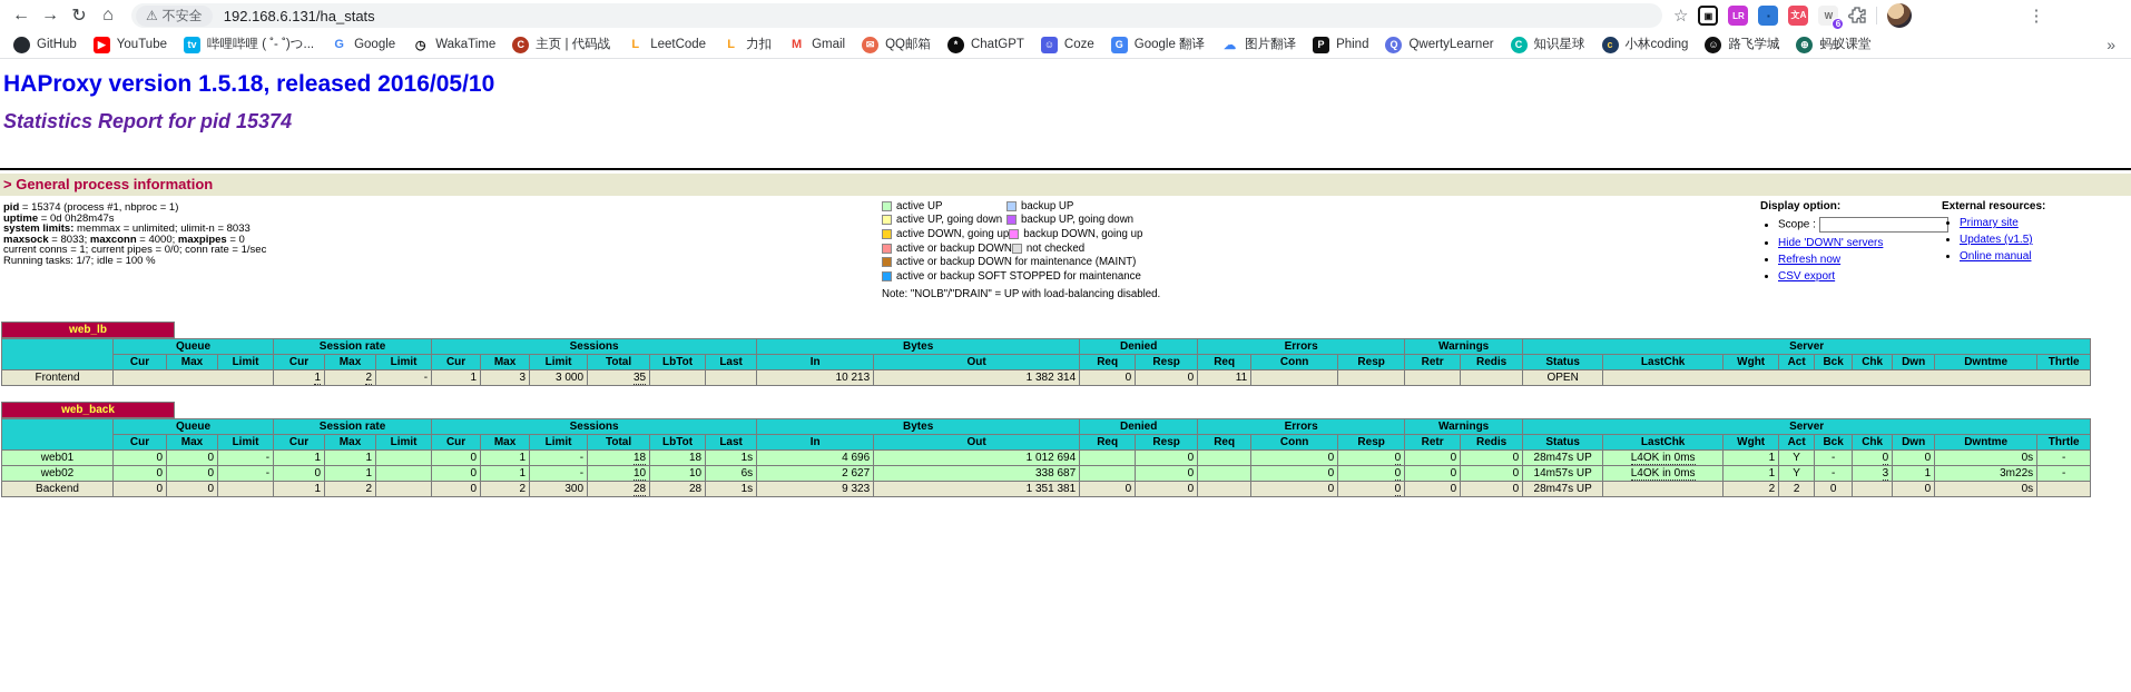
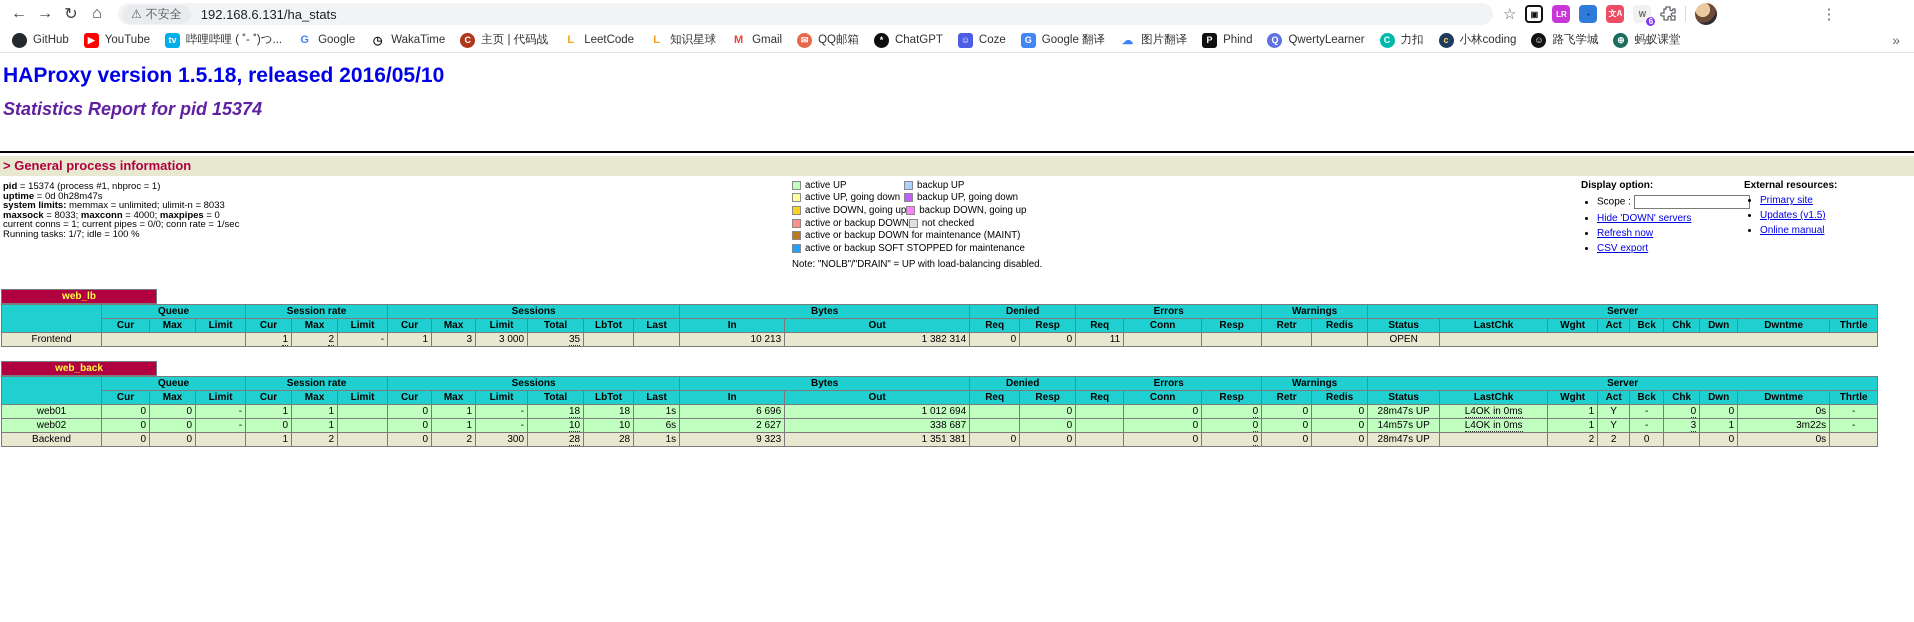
  ←
  →
  ↻
  ⌂
  ⚠
  不安全
  192.168.6.131/ha_stats
  ☆
  ▣
  LR
  ▪
  文A
  W
  6
  ⋮
  GitHub
  ▶
  YouTube
  tv
  哔哩哔哩 ( ˚- ˚)つ...
  G
  Google
  ◷
  WakaTime
  C
  主页 | 代码战
  L
  LeetCode
  L
- 力扣
+ 知识星球
  M
  Gmail
  ✉
  QQ邮箱
  *
  ChatGPT
  ☺
  Coze
  G
  Google 翻译
  ☁
  图片翻译
  P
  Phind
  Q
  QwertyLearner
  C
- 知识星球
+ 力扣
  c
  小林coding
  ☺
  路飞学城
  ⊕
  蚂蚁课堂
  »
  HAProxy version 1.5.18, released 2016/05/10
  Statistics Report for pid 15374
  > General process information
  pid = 15374 (process #1, nbproc = 1)
  uptime = 0d 0h28m47s
  system limits: memmax = unlimited; ulimit-n = 8033
  maxsock = 8033; maxconn = 4000; maxpipes = 0
  current conns = 1; current pipes = 0/0; conn rate = 1/sec
  Running tasks: 1/7; idle = 100 %
  active UP
  backup UP
  active UP, going down
  backup UP, going down
  active DOWN, going up
  backup DOWN, going up
  active or backup DOWN
  not checked
  active or backup DOWN for maintenance (MAINT)
  active or backup SOFT STOPPED for maintenance
  Note: "NOLB"/"DRAIN" = UP with load-balancing disabled.
  Display option:
  Scope :
  Hide 'DOWN' servers
  Refresh now
  CSV export
  External resources:
  Primary site
  Updates (v1.5)
  Online manual
  web_lb
  	Queue	Session rate	Sessions	Bytes	Denied	Errors	Warnings	Server
  Cur	Max	Limit	Cur	Max	Limit	Cur	Max	Limit	Total	LbTot	Last	In	Out	Req	Resp	Req	Conn	Resp	Retr	Redis	Status	LastChk	Wght	Act	Bck	Chk	Dwn	Dwntme	Thrtle
  Frontend		1	2	-	1	3	3 000	35			10 213	1 382 314	0	0	11					OPEN
  web_back
  	Queue	Session rate	Sessions	Bytes	Denied	Errors	Warnings	Server
  Cur	Max	Limit	Cur	Max	Limit	Cur	Max	Limit	Total	LbTot	Last	In	Out	Req	Resp	Req	Conn	Resp	Retr	Redis	Status	LastChk	Wght	Act	Bck	Chk	Dwn	Dwntme	Thrtle
- web01	0	0	-	1	1		0	1	-	18	18	1s	4 696	1 012 694		0		0	0	0	0	28m47s UP	L4OK in 0ms	1	Y	-	0	0	0s	-
+ web01	0	0	-	1	1		0	1	-	18	18	1s	6 696	1 012 694		0		0	0	0	0	28m47s UP	L4OK in 0ms	1	Y	-	0	0	0s	-
  web02	0	0	-	0	1		0	1	-	10	10	6s	2 627	338 687		0		0	0	0	0	14m57s UP	L4OK in 0ms	1	Y	-	3	1	3m22s	-
  Backend	0	0		1	2		0	2	300	28	28	1s	9 323	1 351 381	0	0		0	0	0	0	28m47s UP		2	2	0		0	0s
